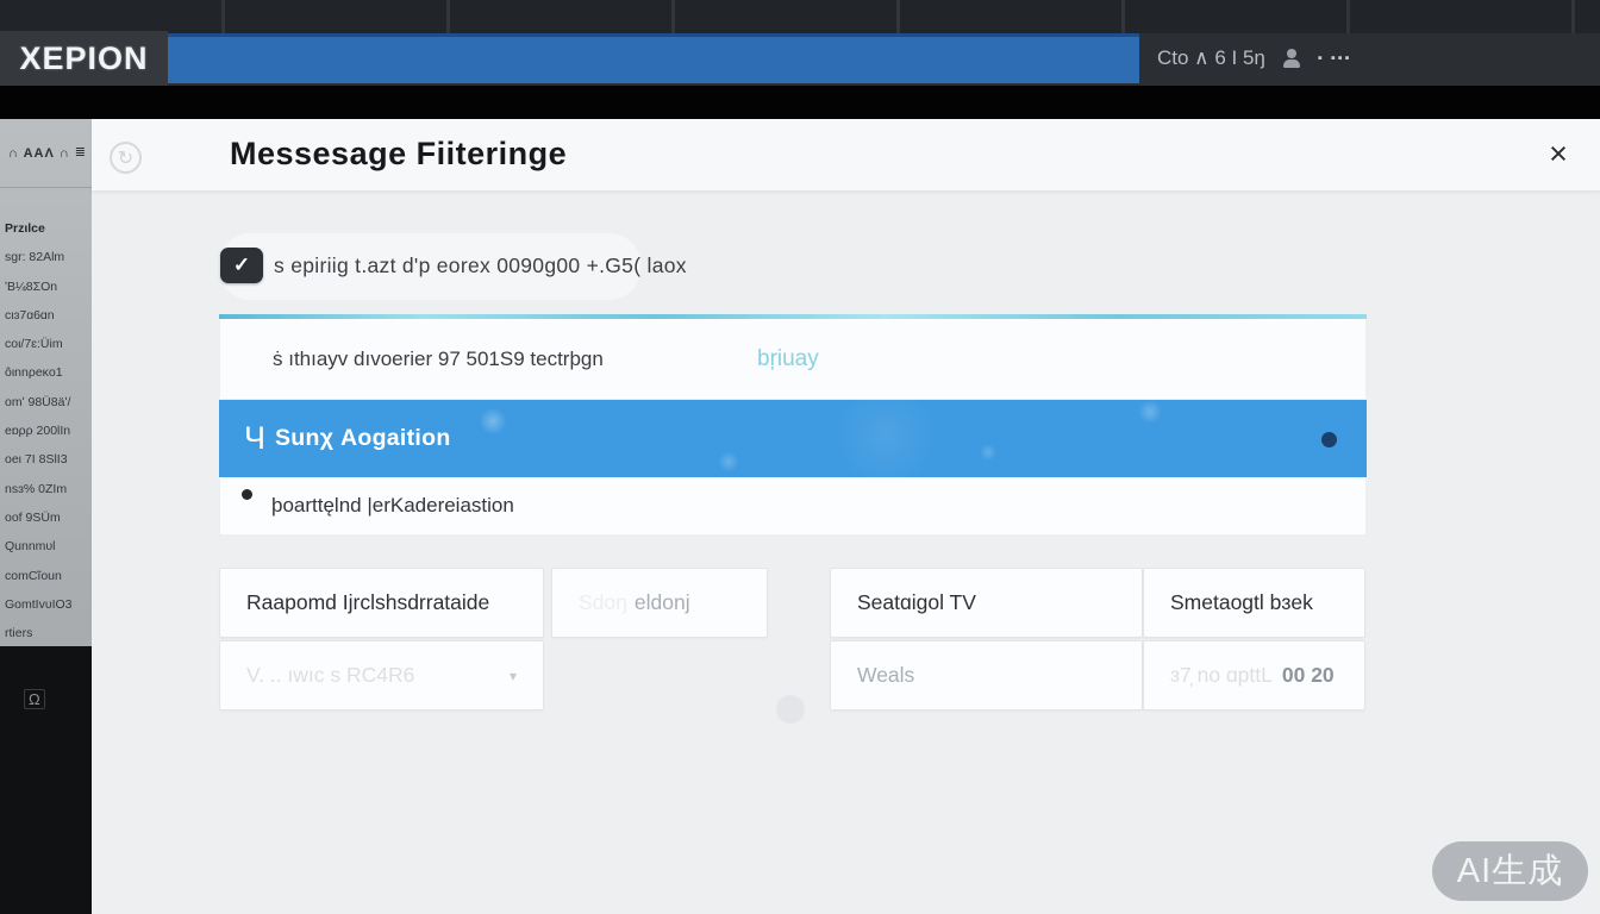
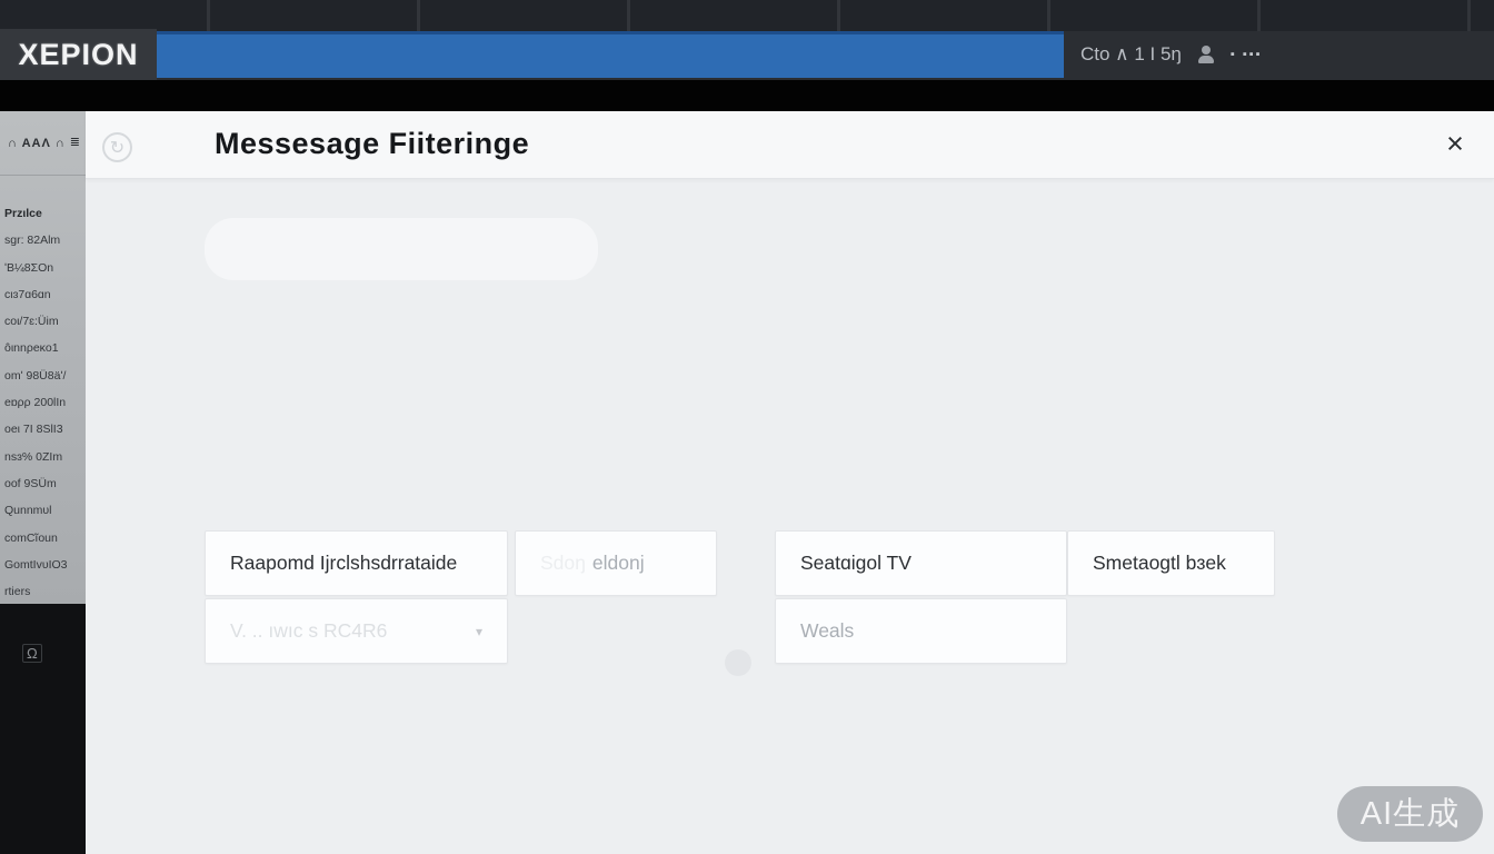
  XEPION
- Cto ∧ 6 I 5ŋ
+ Cto ∧ 1 I 5ŋ
  ▪ ▪▪▪
  ∩ AAΛ ∩
  ≣
  Przιlce
  sgr: 82Alm
  ʹB¼8ΣOn
  cιɜ7ɑ6ɑn
  coι/7ɛ:Üim
  ôιnnρeκo1
  omʹ 98Ü8äʹ/
  eɒρρ 200lIn
  oeι 7I 8SlI3
  nsɜ% 0ZIm
  oof 9SÜm
  Qunnmυl
  comCĩoun
  GomtIvυIO3
  rtiers
  Ω
  ↻
  Messesage Fiiteringe
  ×
- ✓
- s epiriig t.azt d'p eorex 0090g00 +.G5( laox
- ṡ ıthıayv dıvoerier 97 501S9 tectrþgn
- bŗiuay
- Ч
- Sunχ Aogaition
- þoarttęlnd |erKadereiastion
  Raapomd Ijrclshsdrrataide
  eldonj
  V. .. ıwıc s RC4R6
  ▾
  Seatɑigol TV
  Smetaogtl bɜek
  Weals
- ɜ7̦ no ɑpttL
- 00 20
  AI生成
